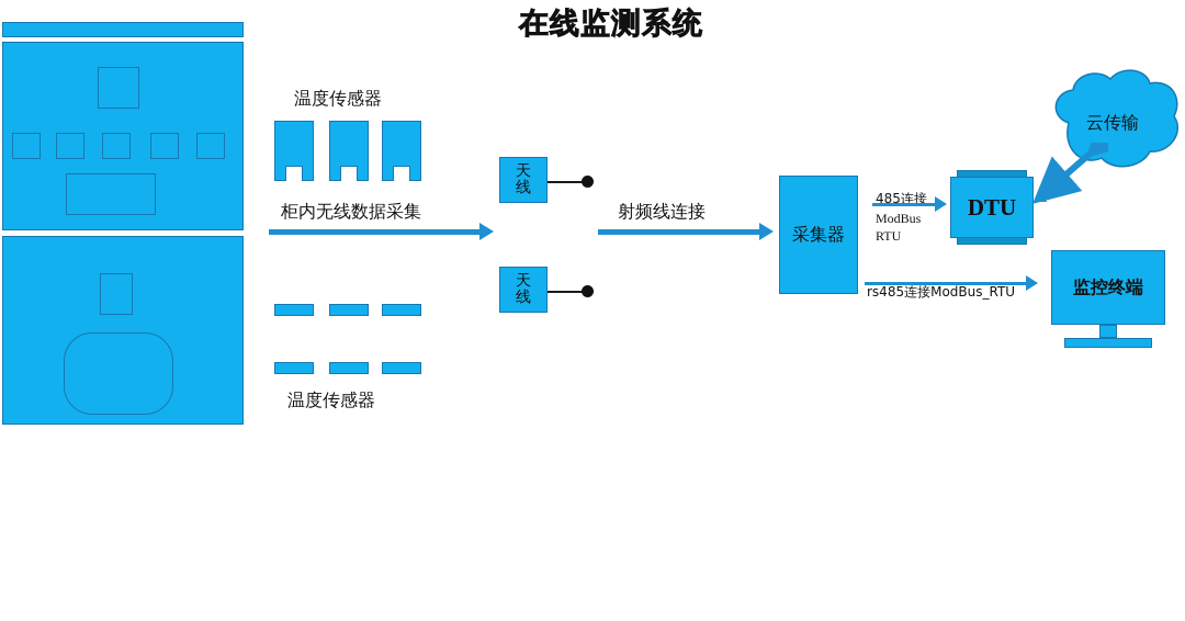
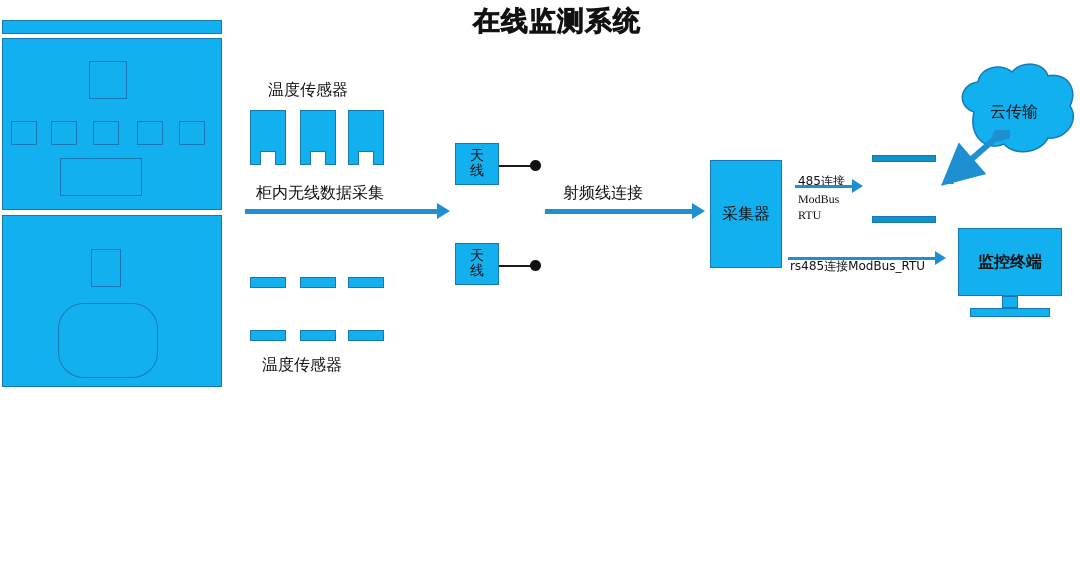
  在线监测系统
  温度传感器
  温度传感器
  柜内无线数据采集
  天线
  天线
  射频线连接
  采集器
  485连接
  ModBus
  RTU
  rs485连接ModBus_RTU
- DTU
  云传输
  监控终端
